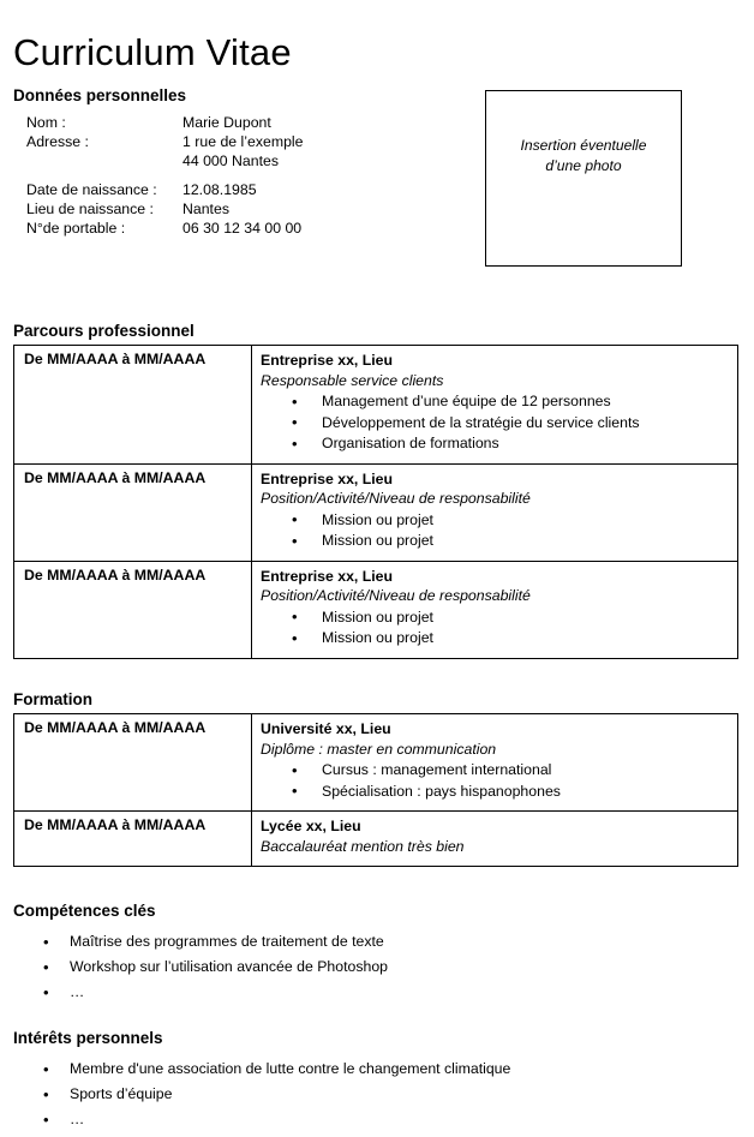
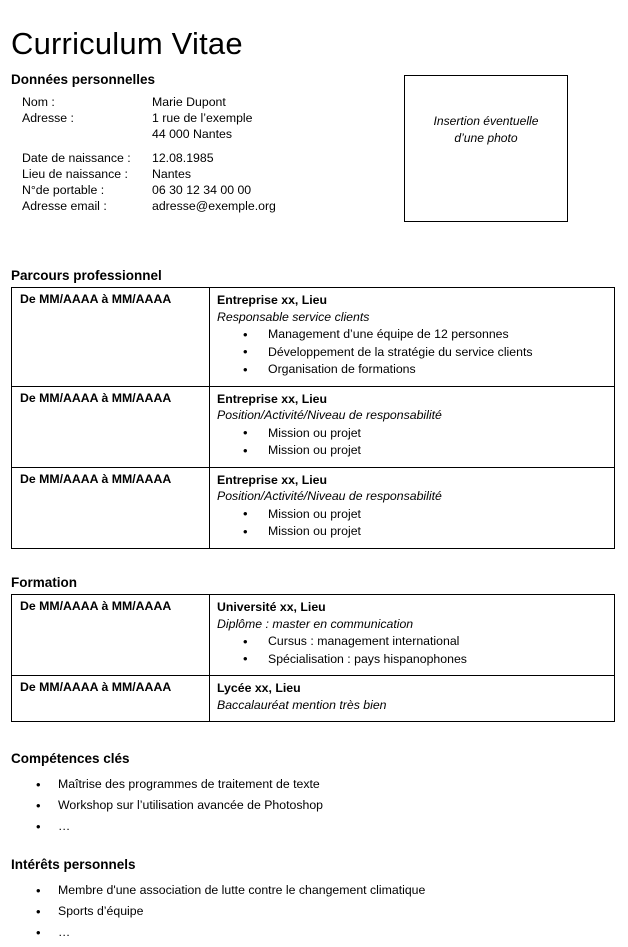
  Curriculum Vitae
  Données personnelles
  Nom :
  Marie Dupont
  Adresse :
  1 rue de l’exemple
  44 000 Nantes
  Date de naissance :
  12.08.1985
  Lieu de naissance :
  Nantes
  N°de portable :
  06 30 12 34 00 00
+ Adresse email :
+ adresse@exemple.org
  Insertion éventuelle
  d’une photo
  Parcours professionnel
  De MM/AAAA à MM/AAAA	Entreprise xx, LieuResponsable service clientsManagement d’une équipe de 12 personnesDéveloppement de la stratégie du service clientsOrganisation de formations
  De MM/AAAA à MM/AAAA	Entreprise xx, LieuPosition/Activité/Niveau de responsabilitéMission ou projetMission ou projet
  De MM/AAAA à MM/AAAA	Entreprise xx, LieuPosition/Activité/Niveau de responsabilitéMission ou projetMission ou projet
  Formation
  De MM/AAAA à MM/AAAA	Université xx, LieuDiplôme : master en communicationCursus : management internationalSpécialisation : pays hispanophones
  De MM/AAAA à MM/AAAA	Lycée xx, LieuBaccalauréat mention très bien
  Compétences clés
  Maîtrise des programmes de traitement de texte
  Workshop sur l’utilisation avancée de Photoshop
  …
  Intérêts personnels
  Membre d'une association de lutte contre le changement climatique
  Sports d’équipe
  …
